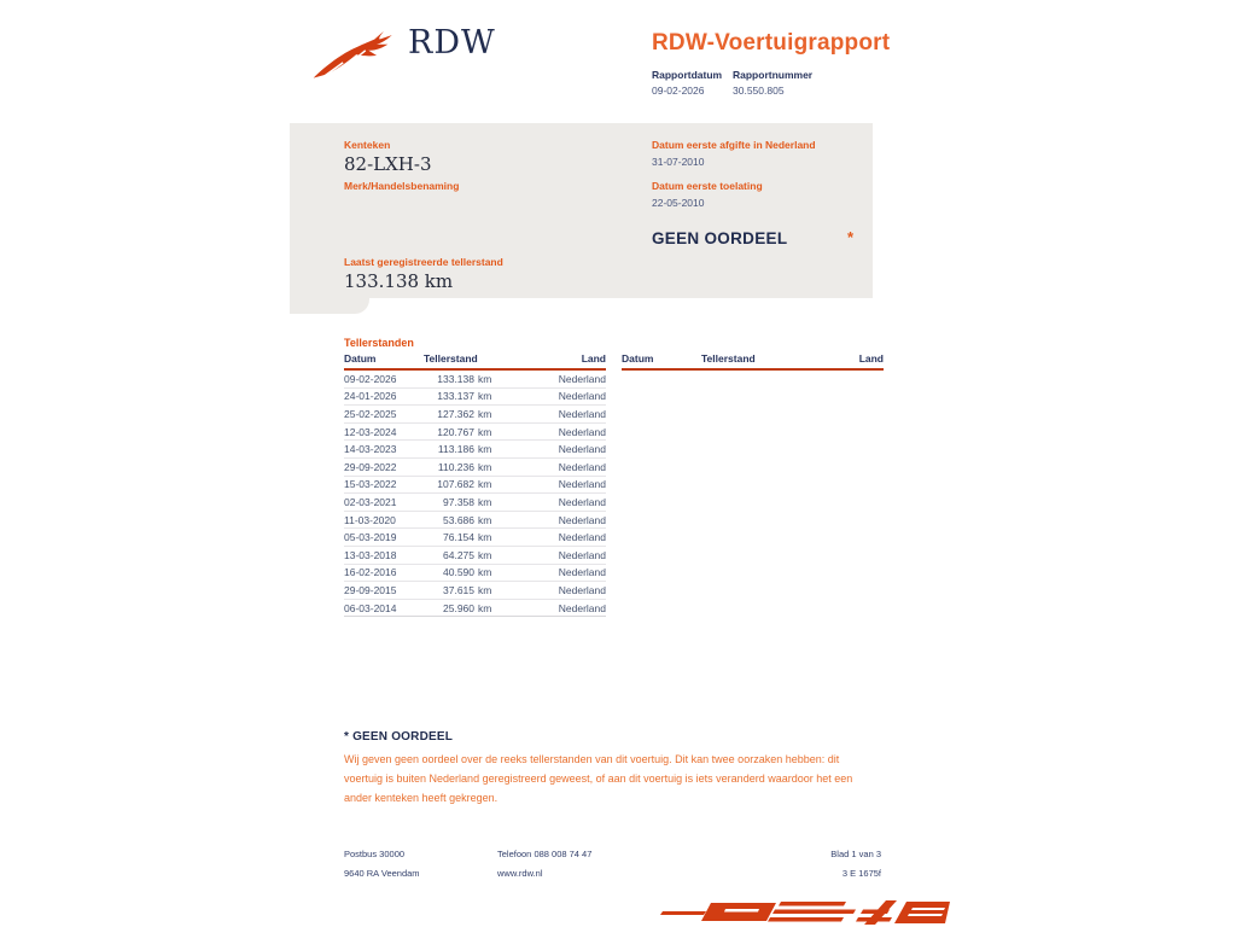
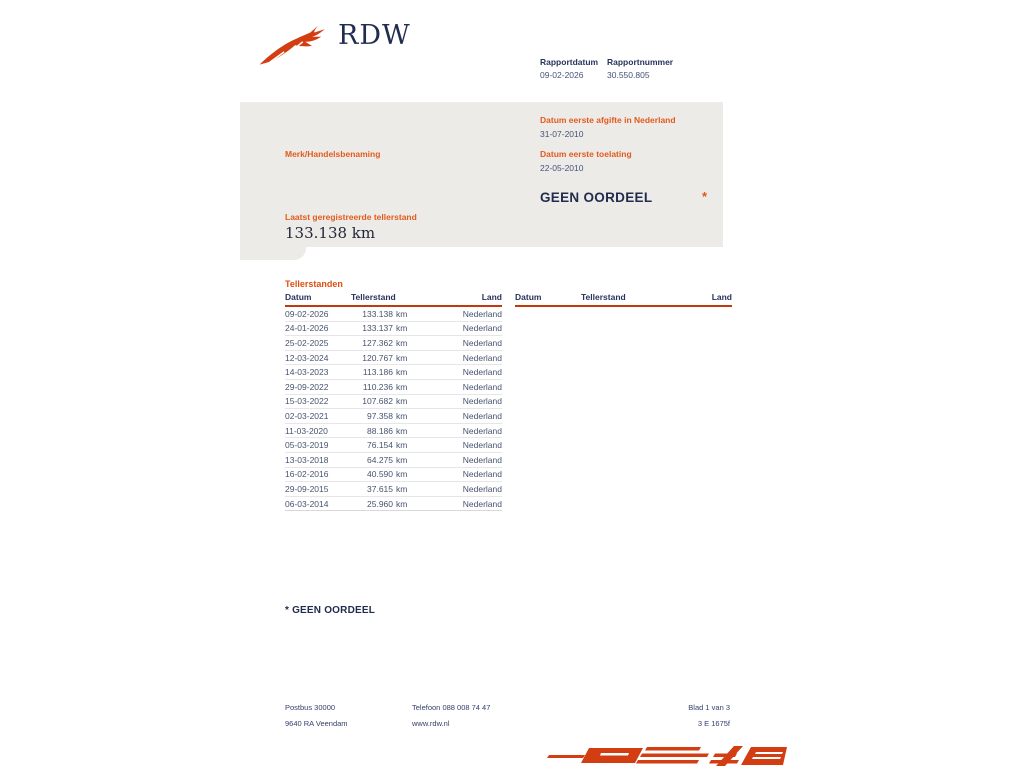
  RDW
- RDW-Voertuigrapport
  Rapportdatum
  09-02-2026
  Rapportnummer
  30.550.805
- Kenteken
- 82-LXH-3
  Merk/Handelsbenaming
  Laatst geregistreerde tellerstand
  133.138 km
  Datum eerste afgifte in Nederland
  31-07-2010
  Datum eerste toelating
  22-05-2010
  GEEN OORDEEL
  *
  Tellerstanden
  Datum
  Tellerstand
  Land
  09-02-2026
  133.138 km
  Nederland
  24-01-2026
  133.137 km
  Nederland
  25-02-2025
  127.362 km
  Nederland
  12-03-2024
  120.767 km
  Nederland
  14-03-2023
  113.186 km
  Nederland
  29-09-2022
  110.236 km
  Nederland
  15-03-2022
  107.682 km
  Nederland
  02-03-2021
  97.358 km
  Nederland
  11-03-2020
- 53.686 km
+ 88.186 km
  Nederland
  05-03-2019
  76.154 km
  Nederland
  13-03-2018
  64.275 km
  Nederland
  16-02-2016
  40.590 km
  Nederland
  29-09-2015
  37.615 km
  Nederland
  06-03-2014
  25.960 km
  Nederland
  Datum
  Tellerstand
  Land
  * GEEN OORDEEL
- Wij geven geen oordeel over de reeks tellerstanden van dit voertuig. Dit kan twee oorzaken hebben: dit voertuig is buiten Nederland geregistreerd geweest, of aan dit voertuig is iets veranderd waardoor het een ander kenteken heeft gekregen.
  Postbus 30000
  9640 RA Veendam
  Telefoon 088 008 74 47
  www.rdw.nl
  Blad 1 van 3
  3 E 1675f
